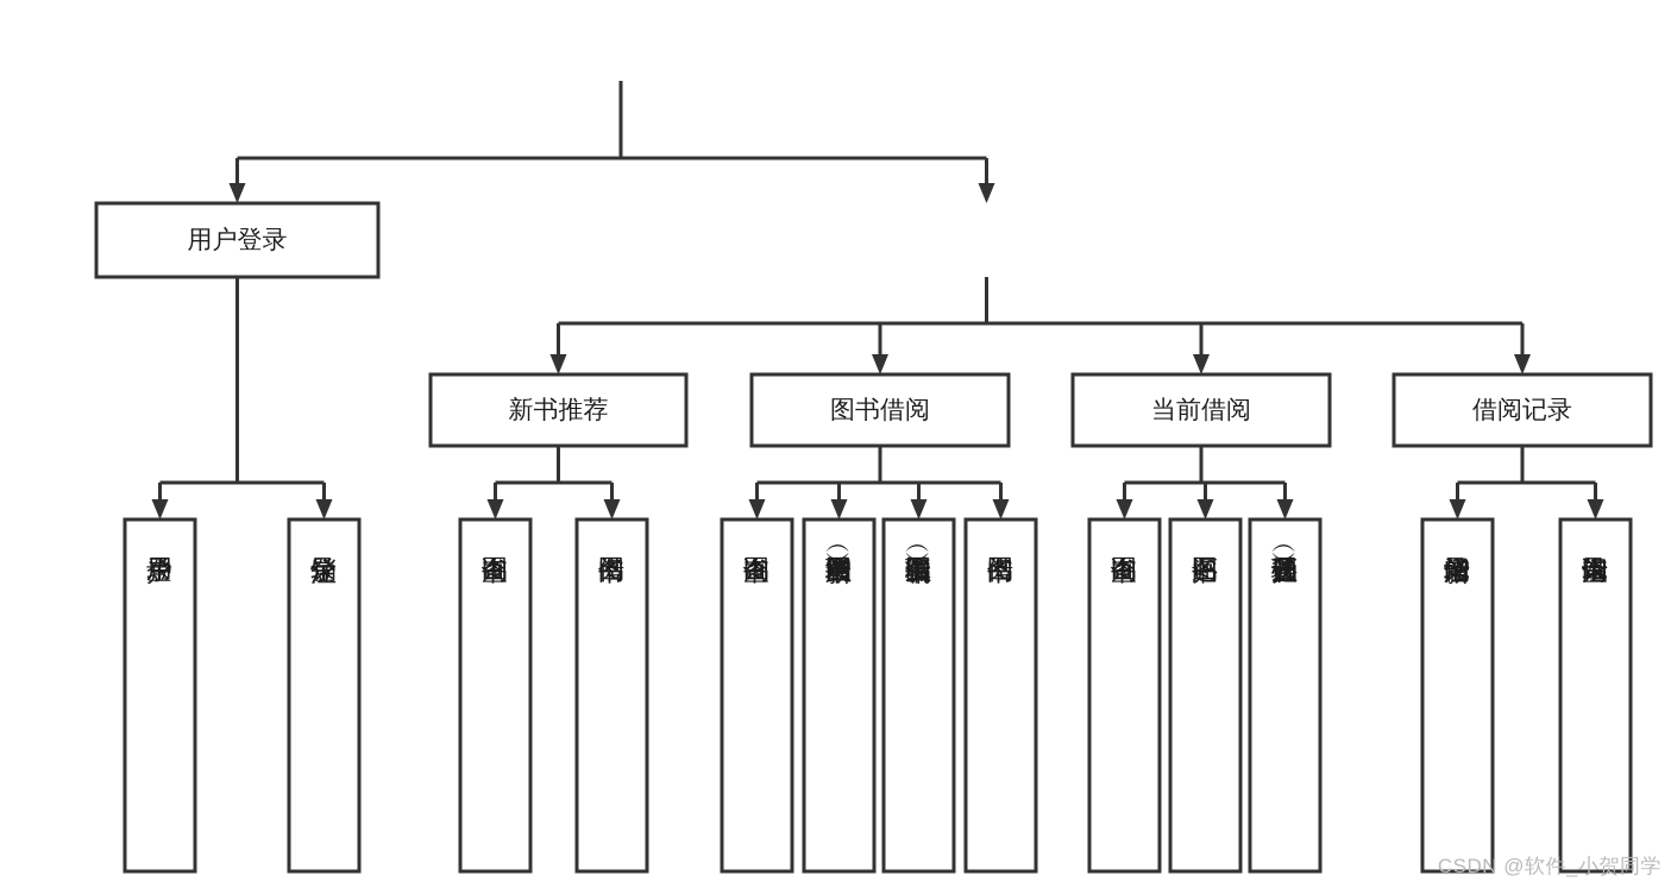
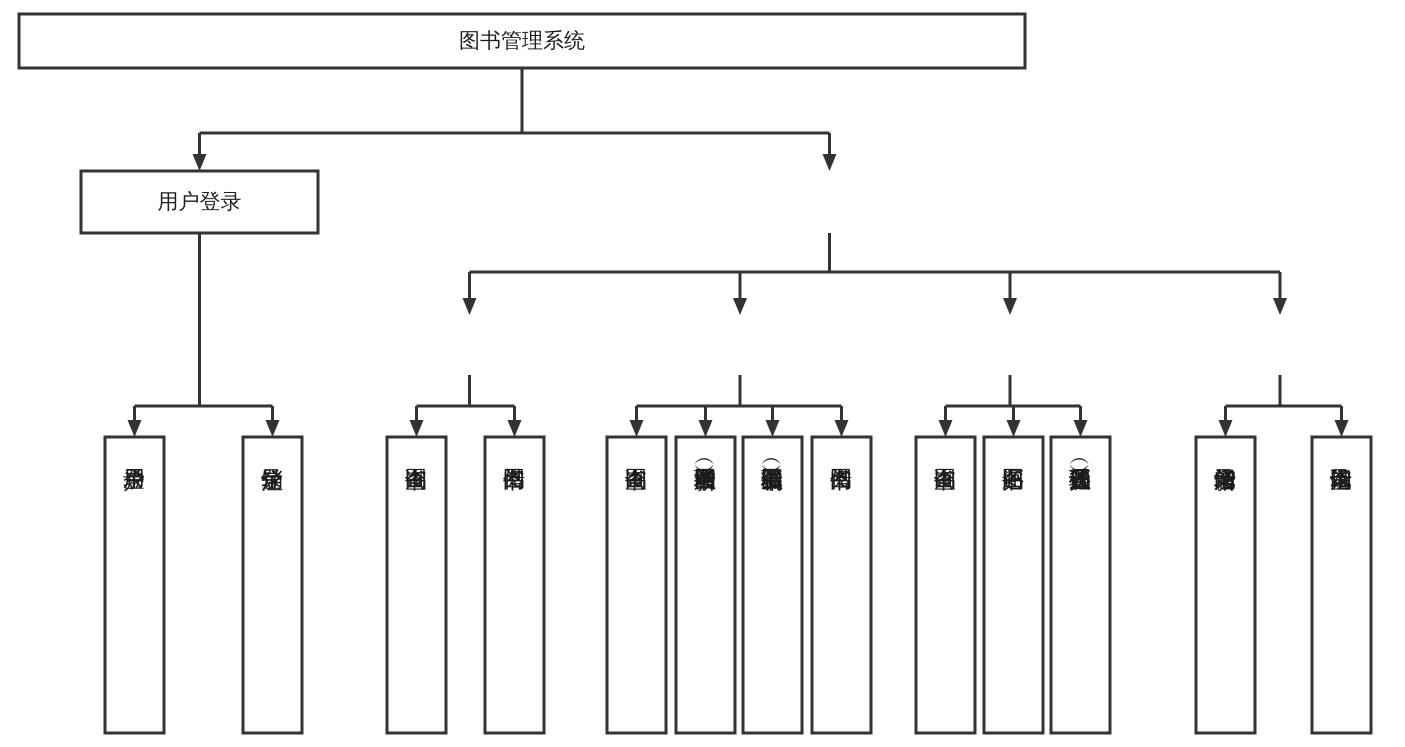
+ 图书管理系统
  用户登录
- 新书推荐
- 图书借阅
- 当前借阅
- 借阅记录
- CSDN @软件_小贺同学
